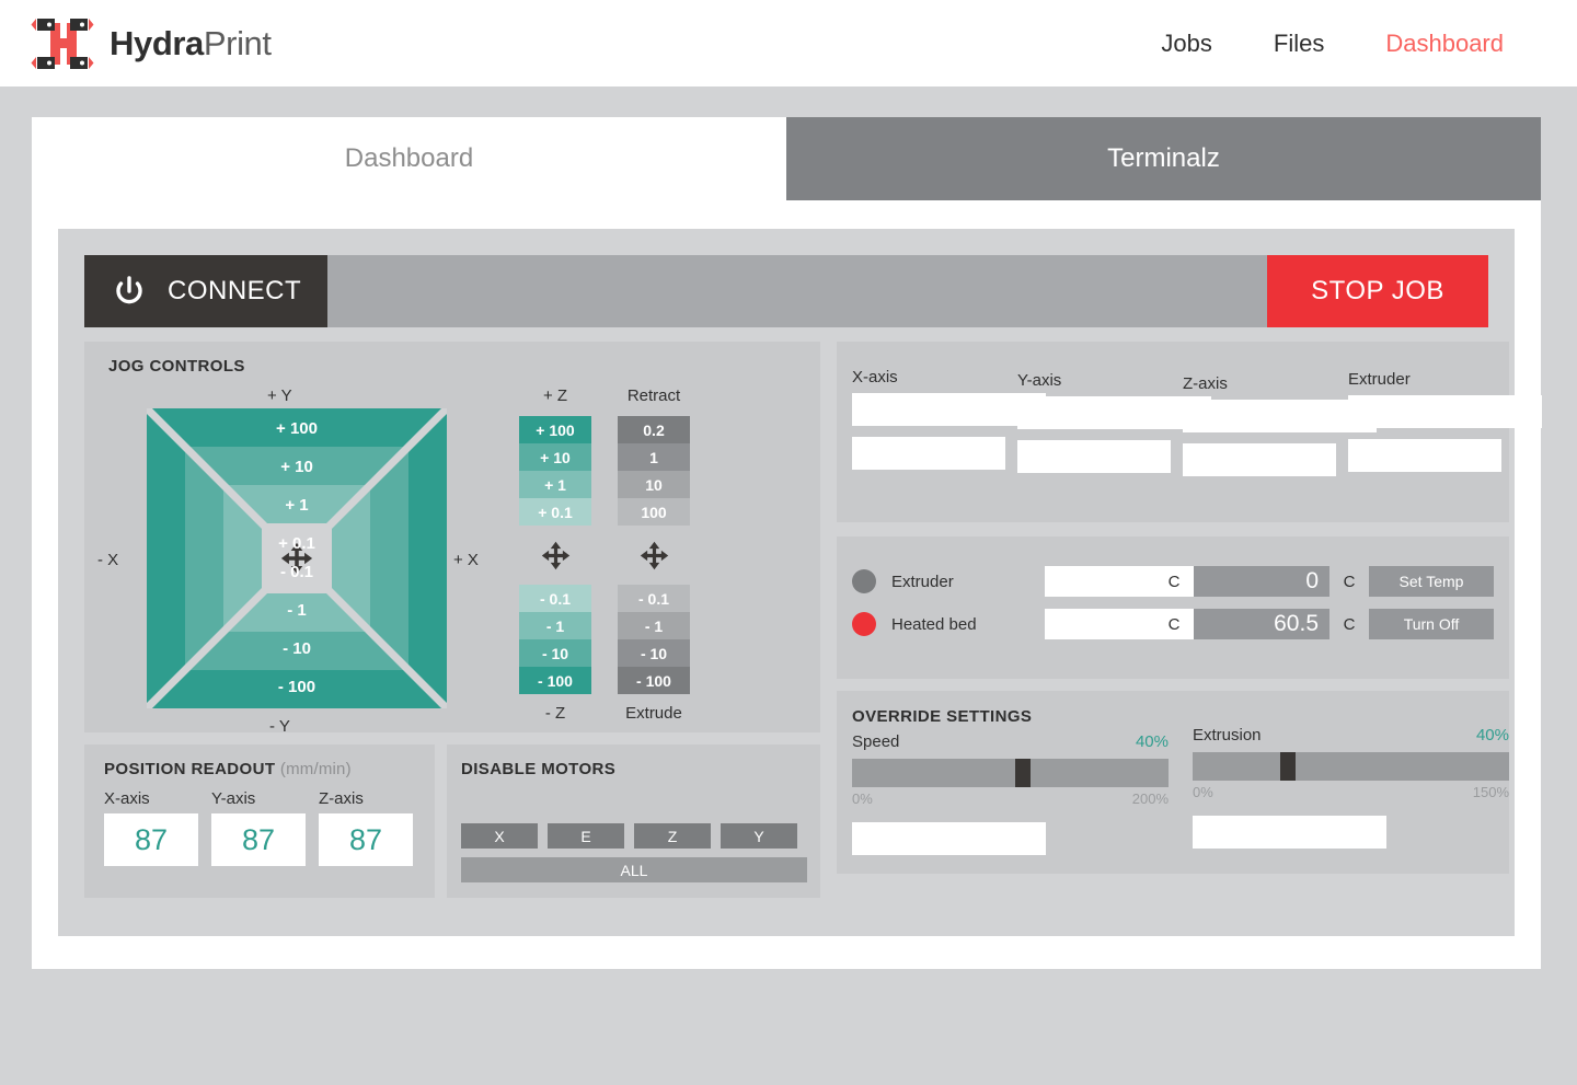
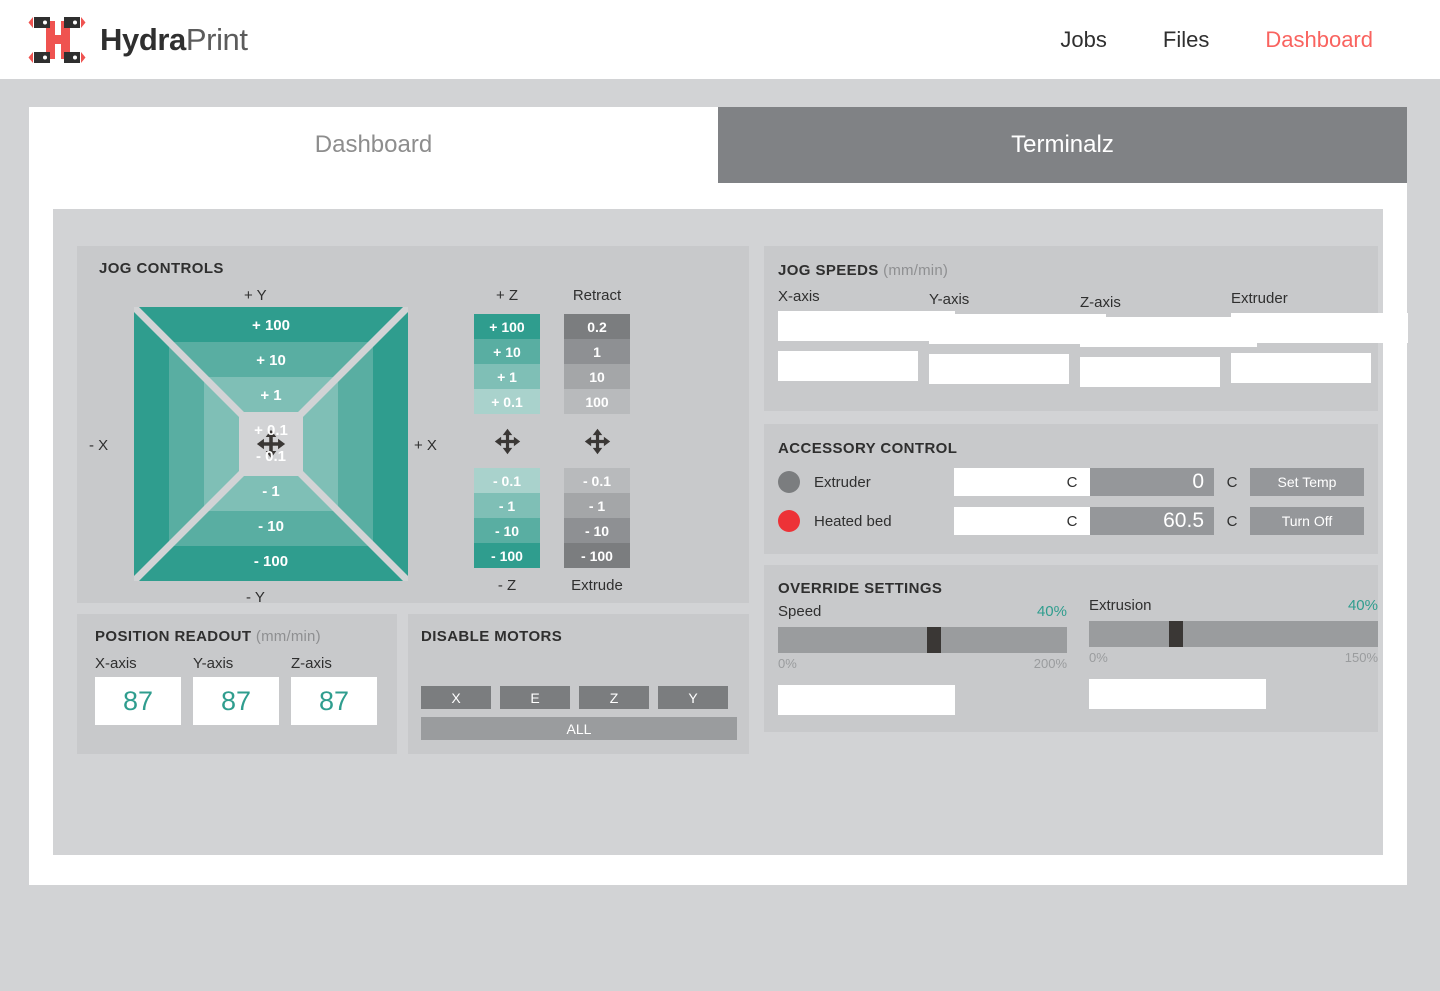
  HydraPrint
  Jobs
  Files
  Dashboard
  Dashboard
  Terminalz
- CONNECT
- STOP JOB
  JOG CONTROLS
  + Y
  - Y
  - X
  + X
  + 100
  + 10
  + 1
  + 0.1
  - 0.1
  - 1
  - 10
  - 100
  + Z
  + 100
  + 10
  + 1
  + 0.1
  - 0.1
  - 1
  - 10
  - 100
  - Z
  Retract
  0.2
  1
  10
  100
  - 0.1
  - 1
  - 10
  - 100
  Extrude
  POSITION READOUT (mm/min)
  X-axis
  87
  Y-axis
  87
  Z-axis
  87
  DISABLE MOTORS
  X
  E
  Z
  Y
  ALL
+ JOG SPEEDS (mm/min)
  X-axis
  Y-axis
  Z-axis
  Extruder
+ ACCESSORY CONTROL
  Extruder
  C
  0
  C
  Set Temp
  Heated bed
  C
  60.5
  C
  Turn Off
  OVERRIDE SETTINGS
  Speed
  40%
  0%
  200%
  Extrusion
  40%
  0%
  150%
